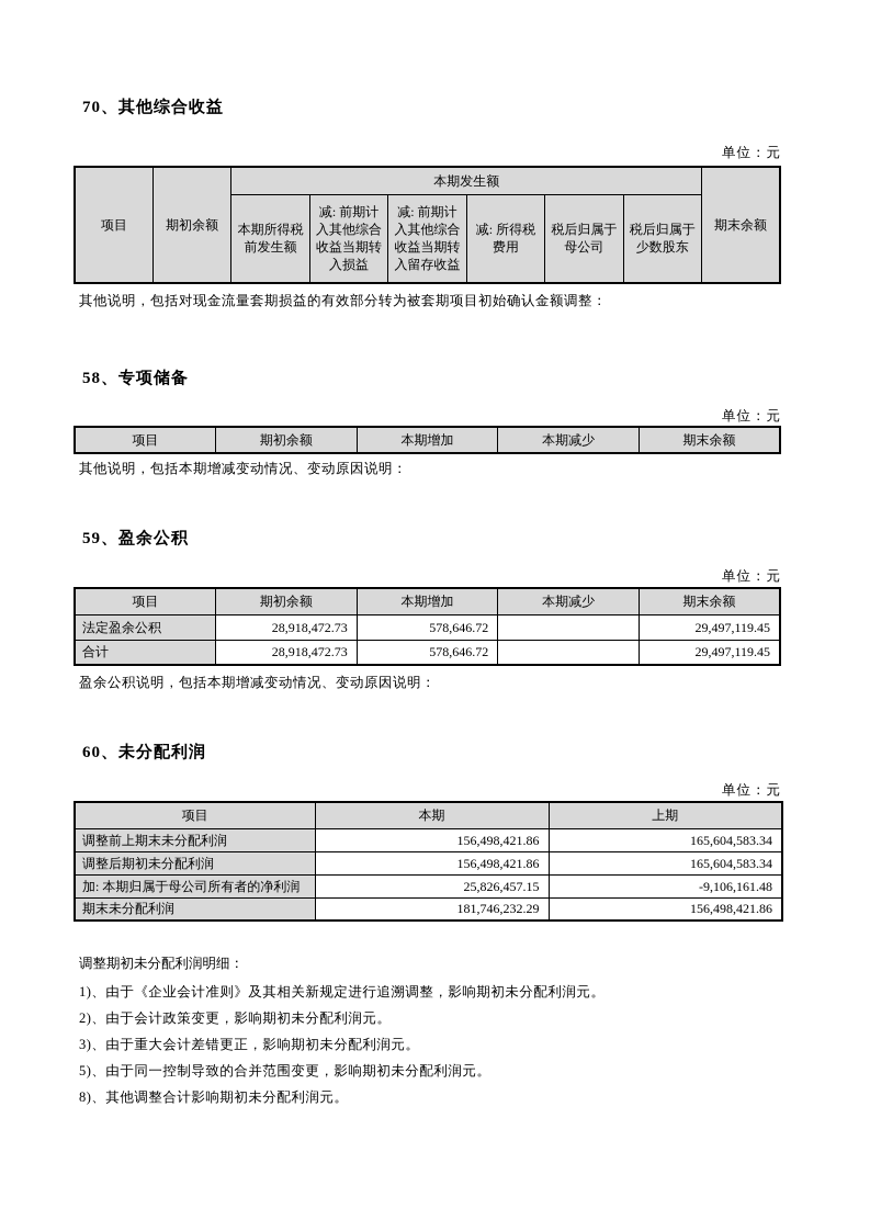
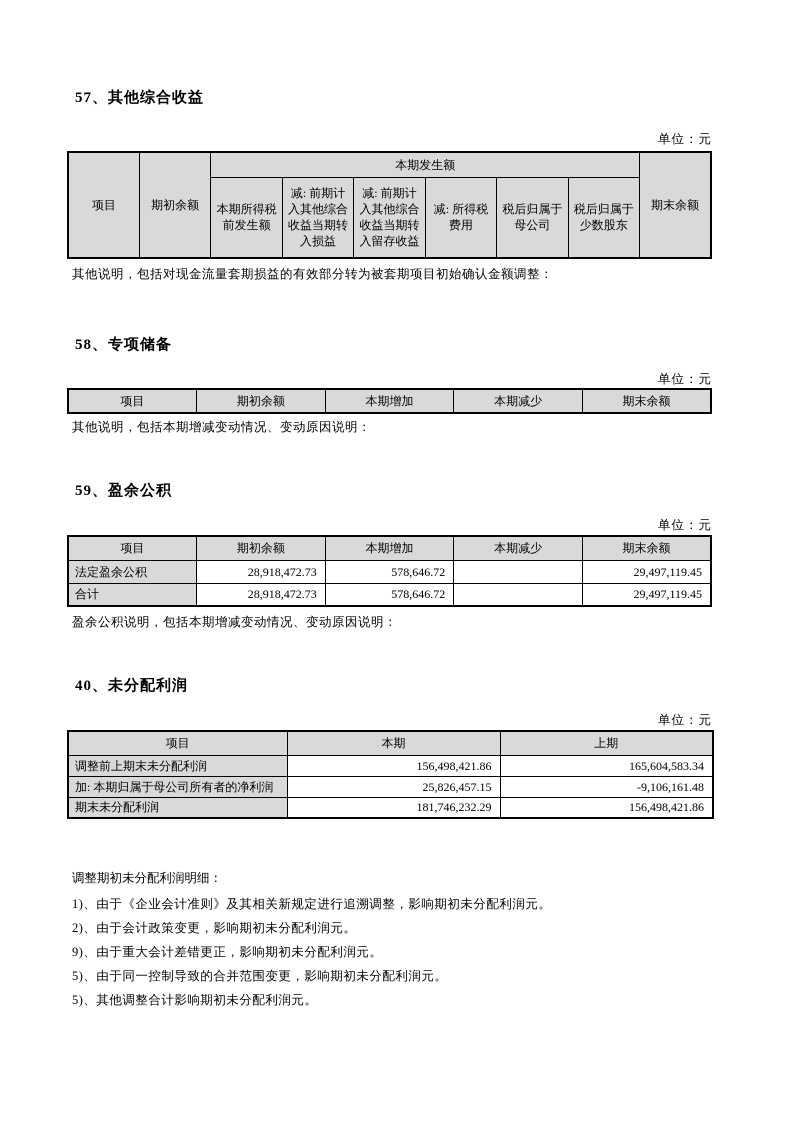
- 70、其他综合收益
+ 57、其他综合收益
  单位：元
  项目	期初余额	本期发生额	期末余额
  本期所得税前发生额	减: 前期计入其他综合收益当期转入损益	减: 前期计入其他综合收益当期转入留存收益	减: 所得税费用	税后归属于母公司	税后归属于少数股东
  其他说明，包括对现金流量套期损益的有效部分转为被套期项目初始确认金额调整：
  58、专项储备
  单位：元
  项目	期初余额	本期增加	本期减少	期末余额
  其他说明，包括本期增减变动情况、变动原因说明：
  59、盈余公积
  单位：元
  项目	期初余额	本期增加	本期减少	期末余额
  法定盈余公积	28,918,472.73	578,646.72		29,497,119.45
  合计	28,918,472.73	578,646.72		29,497,119.45
  盈余公积说明，包括本期增减变动情况、变动原因说明：
- 60、未分配利润
+ 40、未分配利润
  单位：元
  项目	本期	上期
  调整前上期末未分配利润	156,498,421.86	165,604,583.34
- 调整后期初未分配利润	156,498,421.86	165,604,583.34
  加: 本期归属于母公司所有者的净利润	25,826,457.15	-9,106,161.48
  期末未分配利润	181,746,232.29	156,498,421.86
  调整期初未分配利润明细：
  1)、由于《企业会计准则》及其相关新规定进行追溯调整，影响期初未分配利润元。
  2)、由于会计政策变更，影响期初未分配利润元。
- 3)、由于重大会计差错更正，影响期初未分配利润元。
+ 9)、由于重大会计差错更正，影响期初未分配利润元。
  5)、由于同一控制导致的合并范围变更，影响期初未分配利润元。
- 8)、其他调整合计影响期初未分配利润元。
+ 5)、其他调整合计影响期初未分配利润元。
